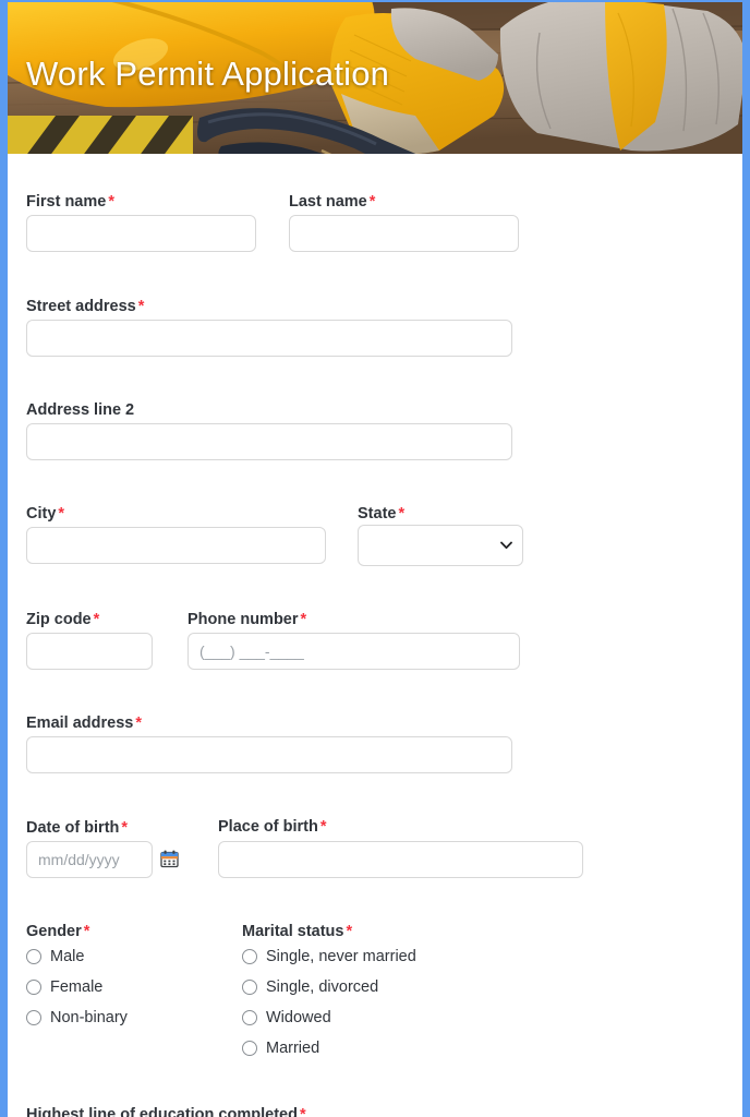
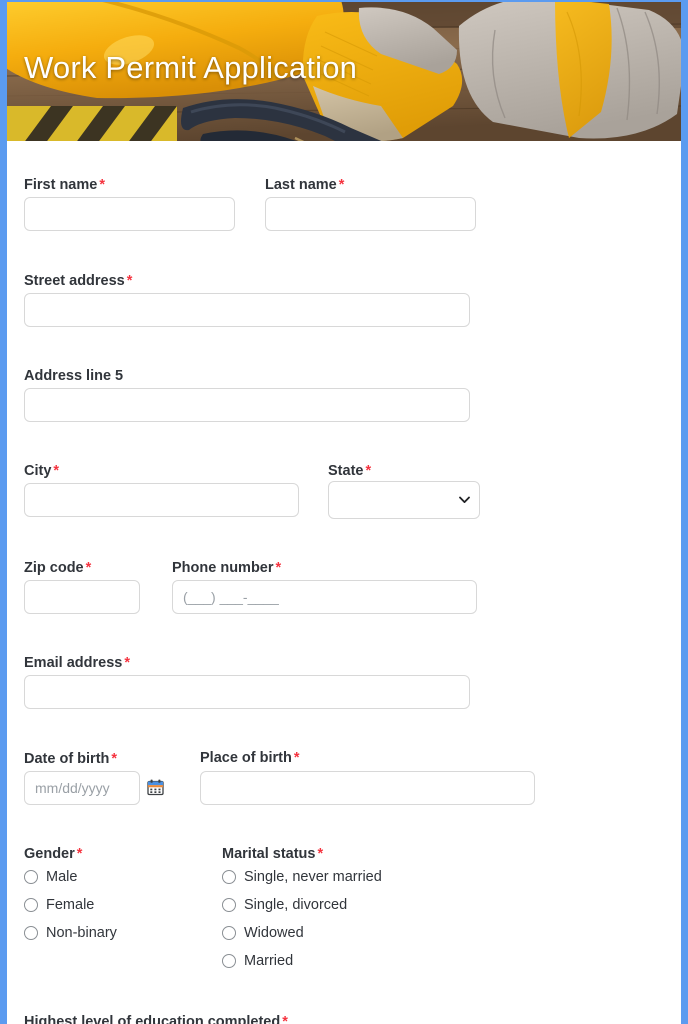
  Work Permit Application
  First name *
  Last name *
  Street address *
- Address line 2
+ Address line 5
  City *
  State *
  Zip code *
  Phone number *
  (___) ___-____
  Email address *
  Date of birth *
  mm/dd/yyyy
  Place of birth *
  Gender *
  Male
  Female
  Non-binary
  Marital status *
  Single, never married
  Single, divorced
  Widowed
  Married
- Highest line of education completed *
+ Highest level of education completed *
